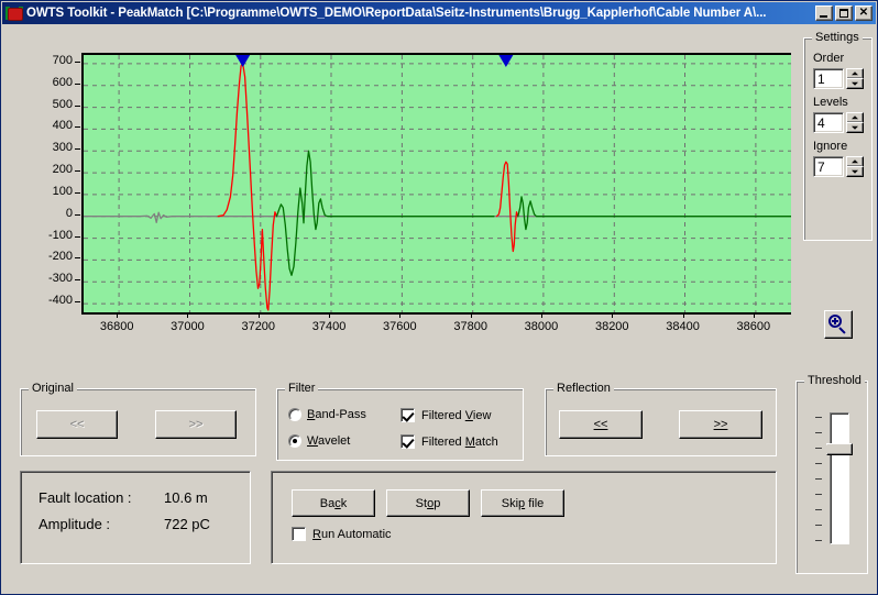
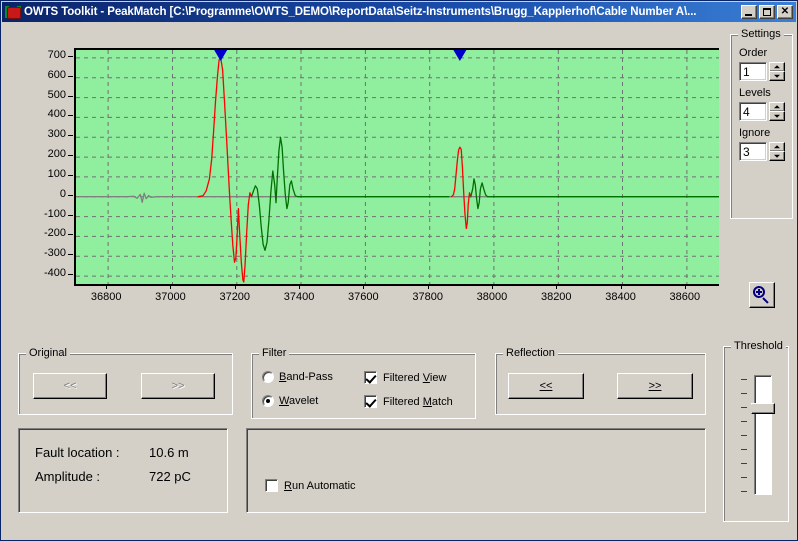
  OWTS Toolkit - PeakMatch [C:\Programme\OWTS_DEMO\ReportData\Seitz-Instruments\Brugg_Kapplerhof\Cable Number A\...
  ✕
  -400
  -300
  -200
  -100
  0
  100
  200
  300
  400
  500
  600
  700
  36800
  37000
  37200
  37400
  37600
  37800
  38000
  38200
  38400
  38600
  Settings
  Order
  1
  Levels
  4
  Ignore
- 7
+ 3
  Original
  <<
  >>
  Filter
  Band-Pass
  Wavelet
  Filtered View
  Filtered Match
  Reflection
  <<
  >>
  Threshold
  Fault location :
  10.6 m
  Amplitude :
  722 pC
- Back
- Stop
- Skip file
  Run Automatic
